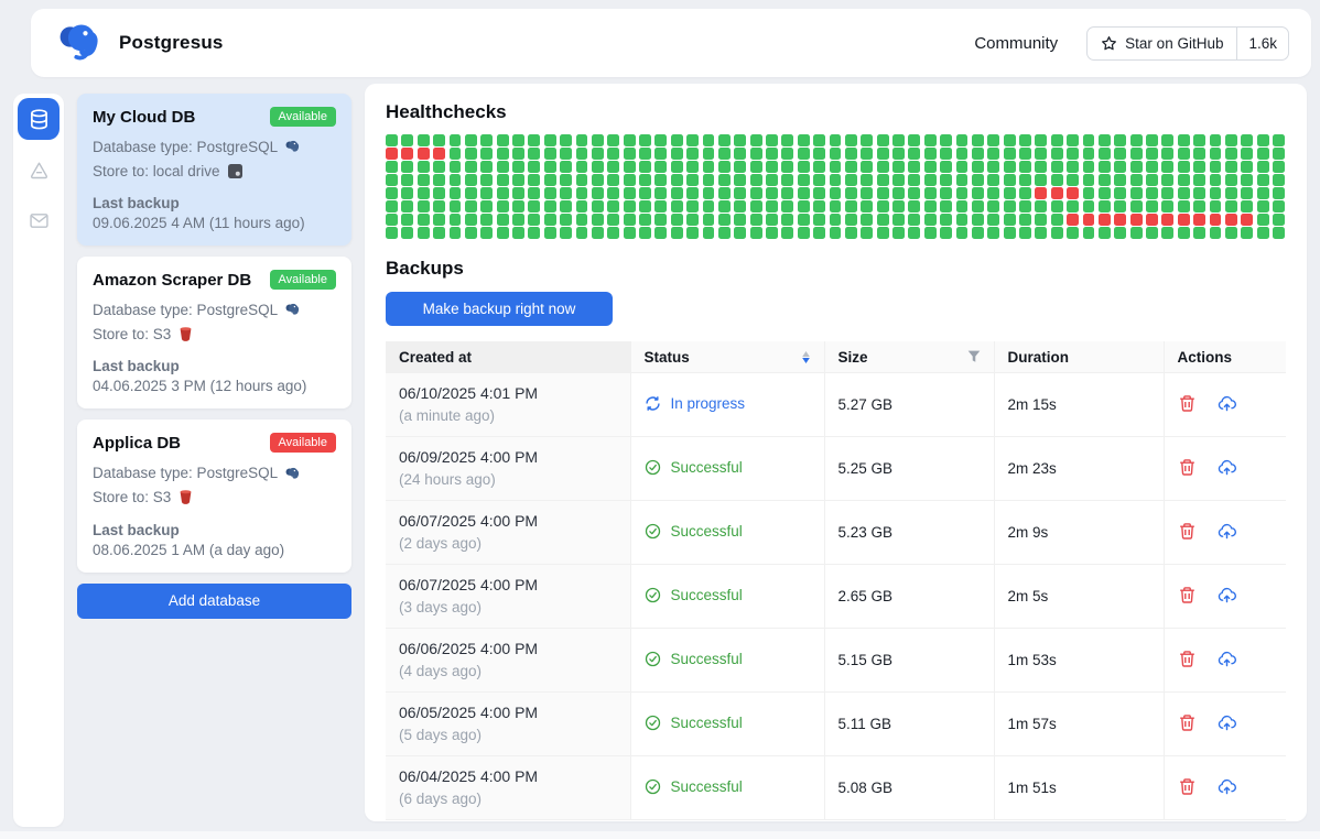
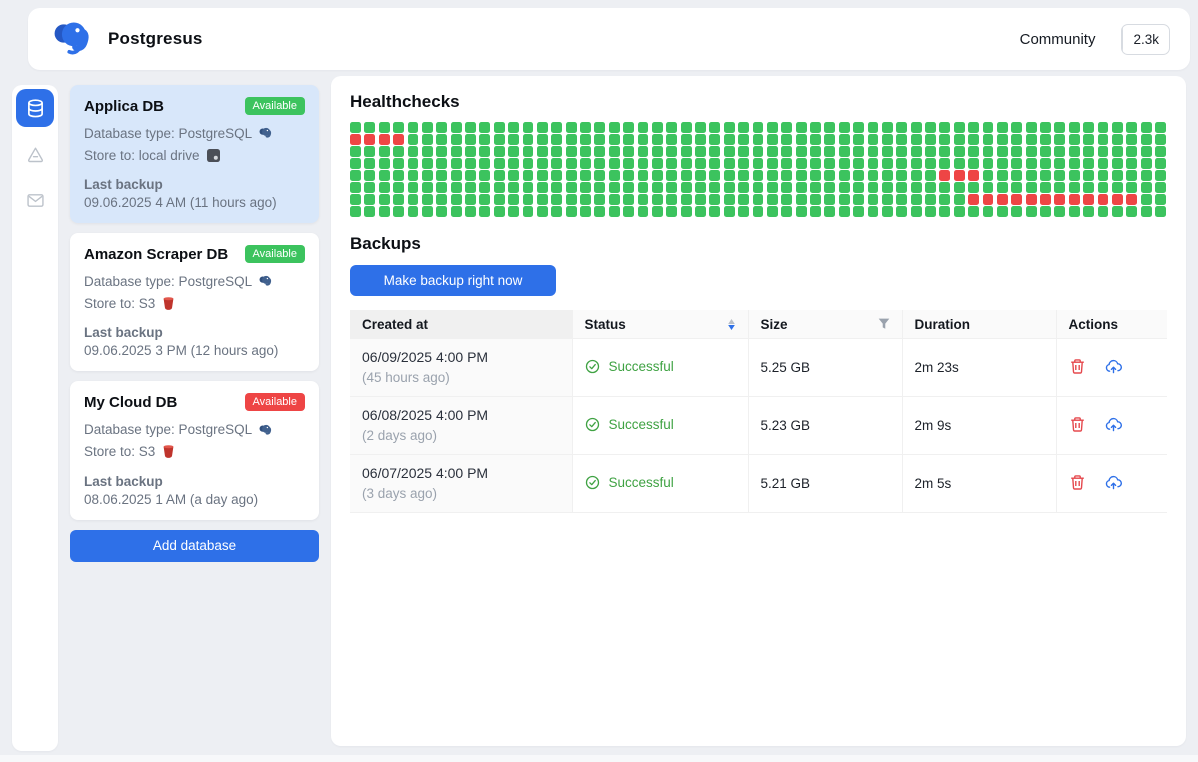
  Postgresus
  Community
- Star on GitHub
- 1.6k
+ 2.3k
- My Cloud DB
+ Applica DB
  Available
  Database type: PostgreSQL
  Store to: local drive
  Last backup
  09.06.2025 4 AM (11 hours ago)
  Amazon Scraper DB
  Available
  Database type: PostgreSQL
  Store to: S3
  Last backup
- 04.06.2025 3 PM (12 hours ago)
+ 09.06.2025 3 PM (12 hours ago)
- Applica DB
+ My Cloud DB
  Available
  Database type: PostgreSQL
  Store to: S3
  Last backup
  08.06.2025 1 AM (a day ago)
  Add database
  Healthchecks
  Backups
  Make backup right now
  Created at	Status	Size	Duration	Actions
- 06/10/2025 4:01 PM (a minute ago)	In progress	5.27 GB	2m 15s
- 06/09/2025 4:00 PM (24 hours ago)	Successful	5.25 GB	2m 23s
+ 06/09/2025 4:00 PM (45 hours ago)	Successful	5.25 GB	2m 23s
- 06/07/2025 4:00 PM (2 days ago)	Successful	5.23 GB	2m 9s
+ 06/08/2025 4:00 PM (2 days ago)	Successful	5.23 GB	2m 9s
- 06/07/2025 4:00 PM (3 days ago)	Successful	2.65 GB	2m 5s
+ 06/07/2025 4:00 PM (3 days ago)	Successful	5.21 GB	2m 5s
- 06/06/2025 4:00 PM (4 days ago)	Successful	5.15 GB	1m 53s
- 06/05/2025 4:00 PM (5 days ago)	Successful	5.11 GB	1m 57s
- 06/04/2025 4:00 PM (6 days ago)	Successful	5.08 GB	1m 51s
